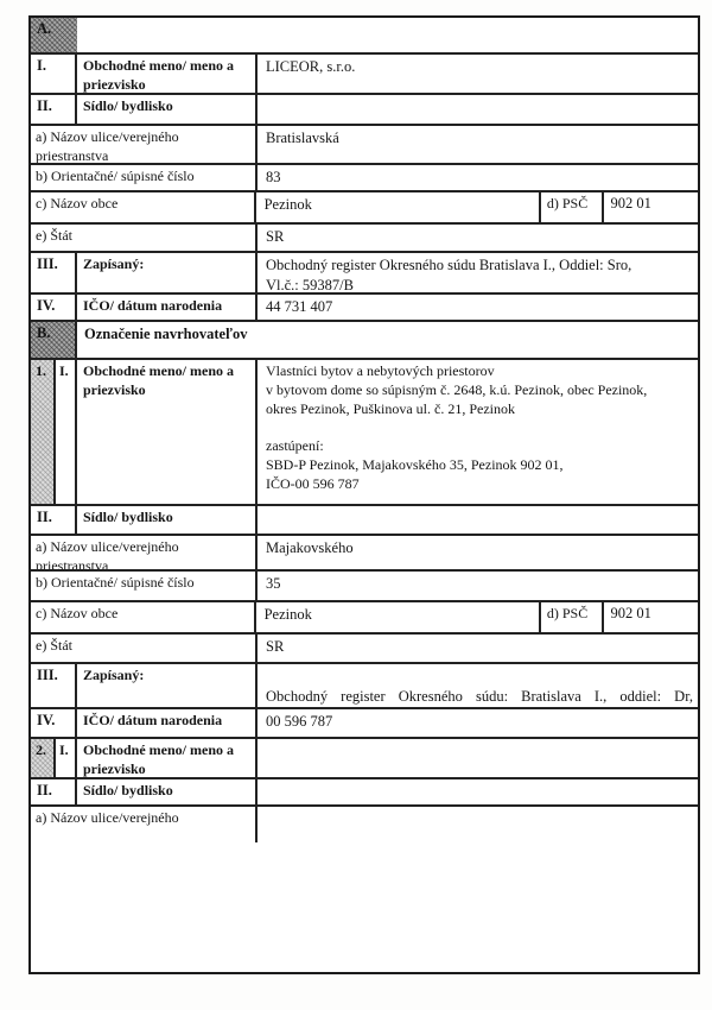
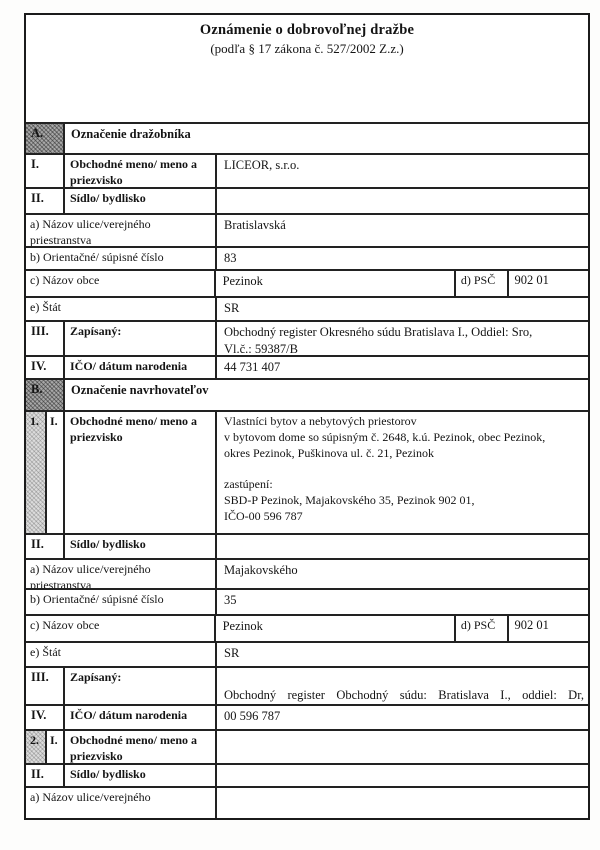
+ Oznámenie o dobrovoľnej dražbe
+ (podľa § 17 zákona č. 527/2002 Z.z.)
  A.
+ Označenie dražobníka
  I.
  Obchodné meno/ meno a priezvisko
  LICEOR, s.r.o.
  II.
  Sídlo/ bydlisko
  a) Názov ulice/verejného priestranstva
  Bratislavská
  b) Orientačné/ súpisné číslo
  83
  c) Názov obce
  Pezinok
  d) PSČ
  902 01
  e) Štát
  SR
  III.
  Zapísaný:
  Obchodný register Okresného súdu Bratislava I., Oddiel: Sro,
  Vl.č.: 59387/B
  IV.
  IČO/ dátum narodenia
  44 731 407
  B.
  Označenie navrhovateľov
  1.
  I.
  Obchodné meno/ meno a priezvisko
  Vlastníci bytov a nebytových priestorov
  v bytovom dome so súpisným č. 2648, k.ú. Pezinok, obec Pezinok,
  okres Pezinok, Puškinova ul. č. 21, Pezinok
  zastúpení:
  SBD-P Pezinok, Majakovského 35, Pezinok 902 01,
  IČO-00 596 787
  II.
  Sídlo/ bydlisko
  a) Názov ulice/verejného priestranstva
  Majakovského
  b) Orientačné/ súpisné číslo
  35
  c) Názov obce
  Pezinok
  d) PSČ
  902 01
  e) Štát
  SR
  III.
  Zapísaný:
- Obchodný register Okresného súdu: Bratislava I., oddiel: Dr,
+ Obchodný register Obchodný súdu: Bratislava I., oddiel: Dr,
  IV.
  IČO/ dátum narodenia
  00 596 787
  2.
  I.
  Obchodné meno/ meno a priezvisko
  II.
  Sídlo/ bydlisko
  a) Názov ulice/verejného
